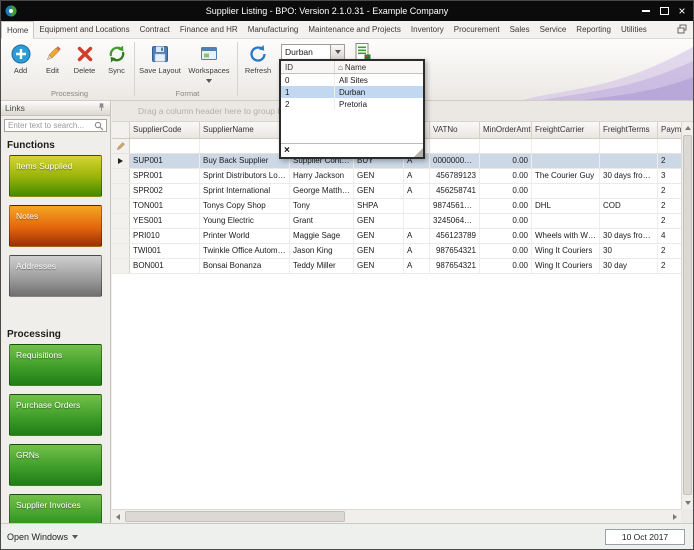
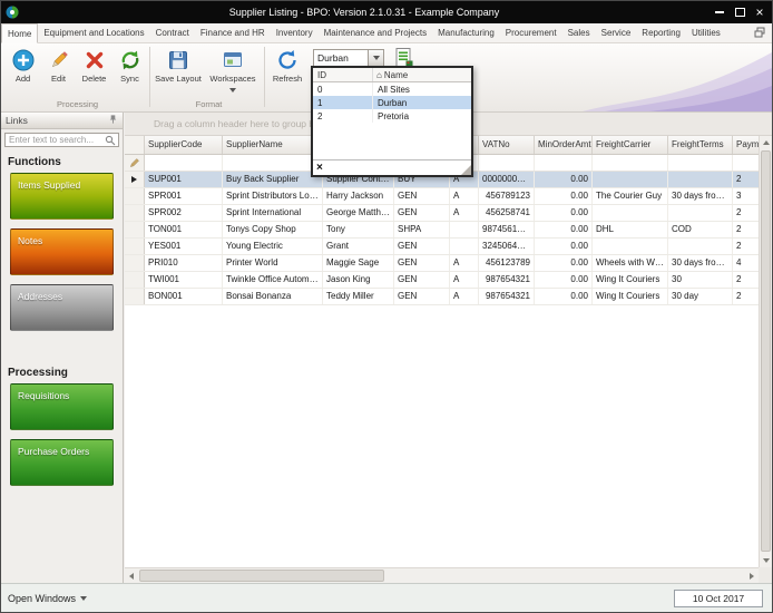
  Supplier Listing - BPO: Version 2.1.0.31 - Example Company
  ×
  Home
  Equipment and Locations
  Contract
  Finance and HR
- Manufacturing
+ Inventory
  Maintenance and Projects
- Inventory
+ Manufacturing
  Procurement
  Sales
  Service
  Reporting
  Utilities
  Add
  Edit
  Delete
  Sync
  Save Layout
  Workspaces
  Refresh
  Durban
  Processing
  Format
  Links
  Enter text to search...
  Functions
  Items Supplied
  Notes
  Addresses
  Processing
  Requisitions
  Purchase Orders
- GRNs
- Supplier Invoices
  Drag a column header here to group
  SupplierCode
  SupplierName
  VATNo
  MinOrderAmt
  FreightCarrier
  FreightTerms
  SUP001
  Buy Back Supplier
  Supplier Contact
  BUY
  A
  0000000000
  0.00
  2
  SPR001
  Sprint Distributors Local
  Harry Jackson
  GEN
  A
  456789123
  0.00
  The Courier Guy
  3
  SPR002
  Sprint International
  George Matthew
  GEN
  A
  456258741
  0.00
  2
  TON001
  Tonys Copy Shop
  Tony
  SHPA
  9874561321
  0.00
  DHL
  COD
  2
  YES001
  Young Electric
  Grant
  GEN
  3245064654
  0.00
  2
  PRI010
  Printer World
  Maggie Sage
  GEN
  A
  456123789
  0.00
  Wheels with Wing
  4
  TWI001
  Twinkle Office Automatio
  Jason King
  GEN
  A
  987654321
  0.00
  Wing It Couriers
  30
  2
  BON001
  Bonsai Bonanza
  Teddy Miller
  GEN
  A
  987654321
  0.00
  Wing It Couriers
  30 day
  2
  ID
  ⌂
  Name
  0
  All Sites
  1
  Durban
  2
  Pretoria
  ×
  Open Windows
  10 Oct 2017
